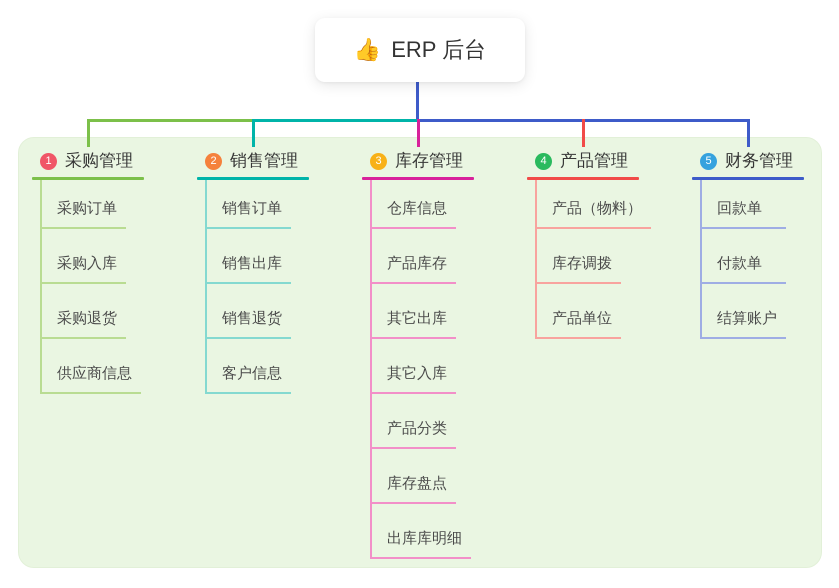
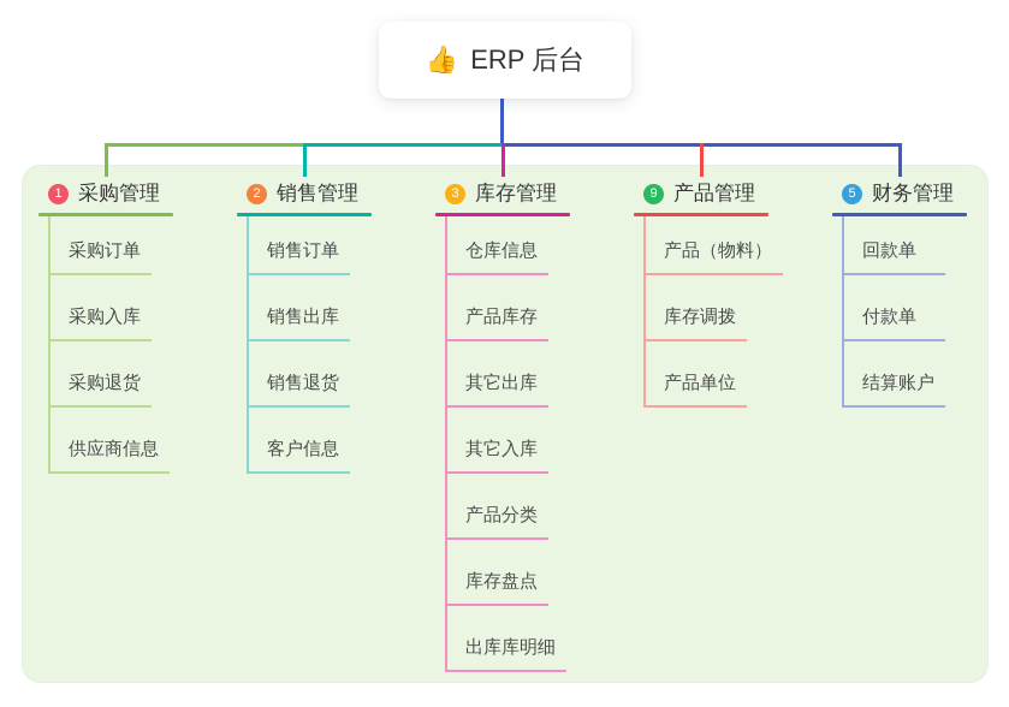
  👍
  ERP 后台
  1
  采购管理
  采购订单
  采购入库
  采购退货
  供应商信息
  2
  销售管理
  销售订单
  销售出库
  销售退货
  客户信息
  3
  库存管理
  仓库信息
  产品库存
  其它出库
  其它入库
  产品分类
  库存盘点
  出库库明细
- 4
+ 9
  产品管理
  产品（物料）
  库存调拨
  产品单位
  5
  财务管理
  回款单
  付款单
  结算账户
